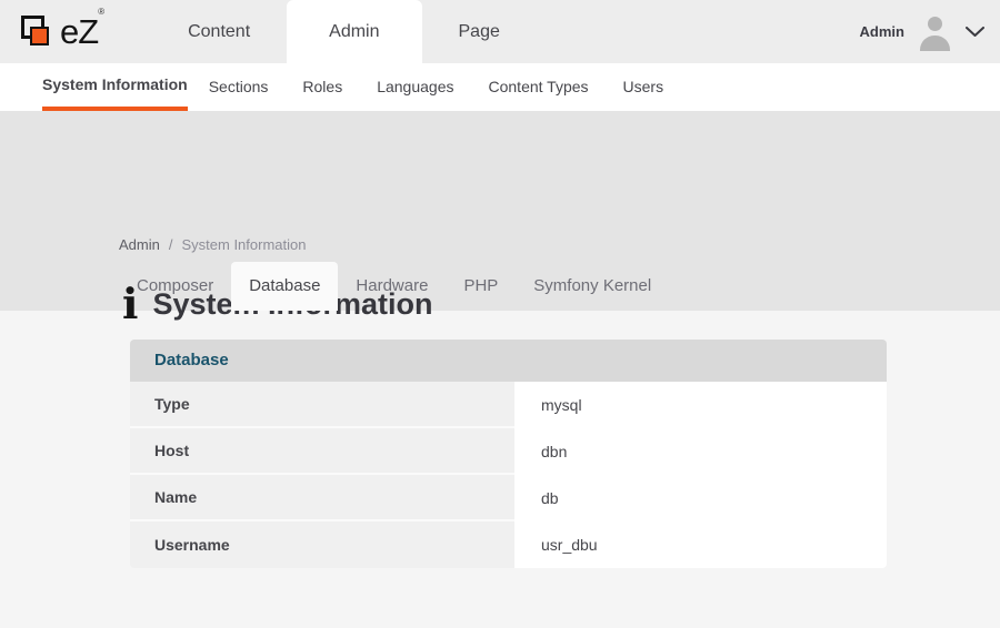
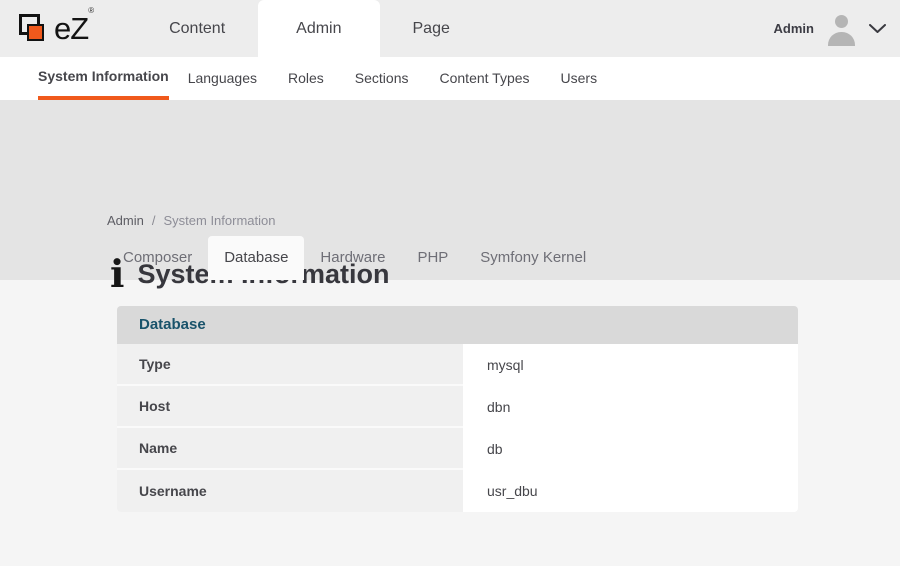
  eZ
  ®
  Content
  Admin
  Page
  Admin
  System Information
- Sections
+ Languages
  Roles
- Languages
+ Sections
  Content Types
  Users
  Admin / System Information
  ℹ
  Composer
  Database
  Hardware
  PHP
  Symfony Kernel
  Database
  Type
  mysql
  Host
  dbn
  Name
  db
  Username
  usr_dbu
